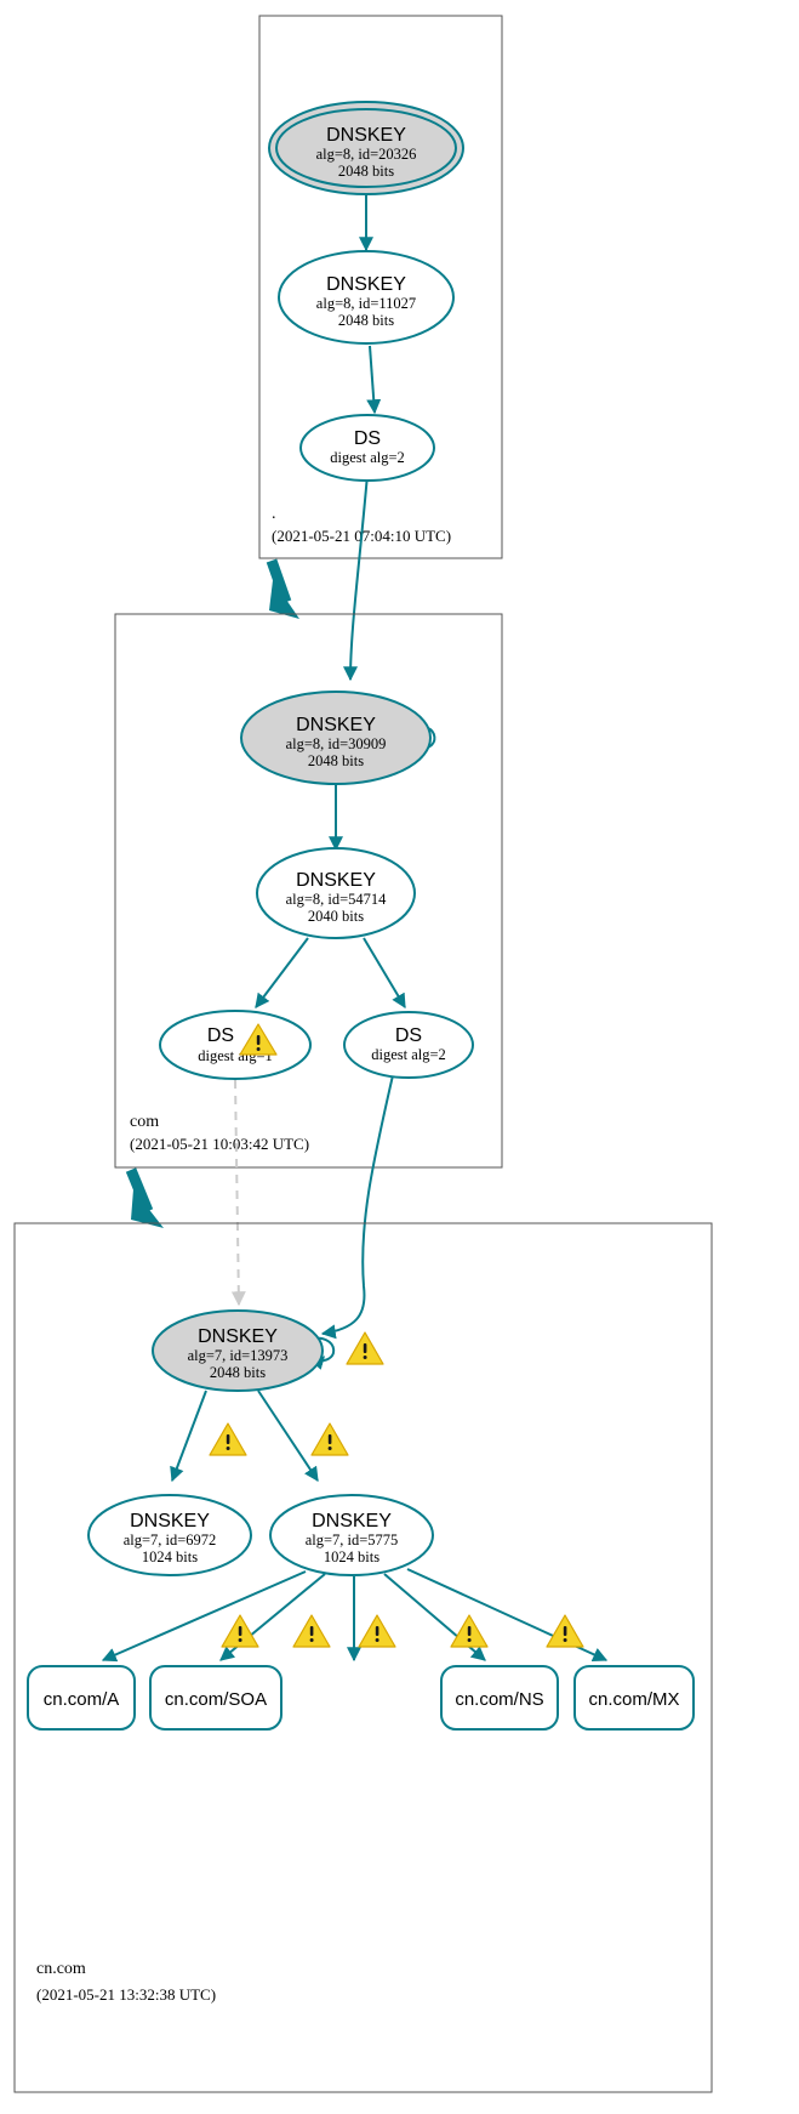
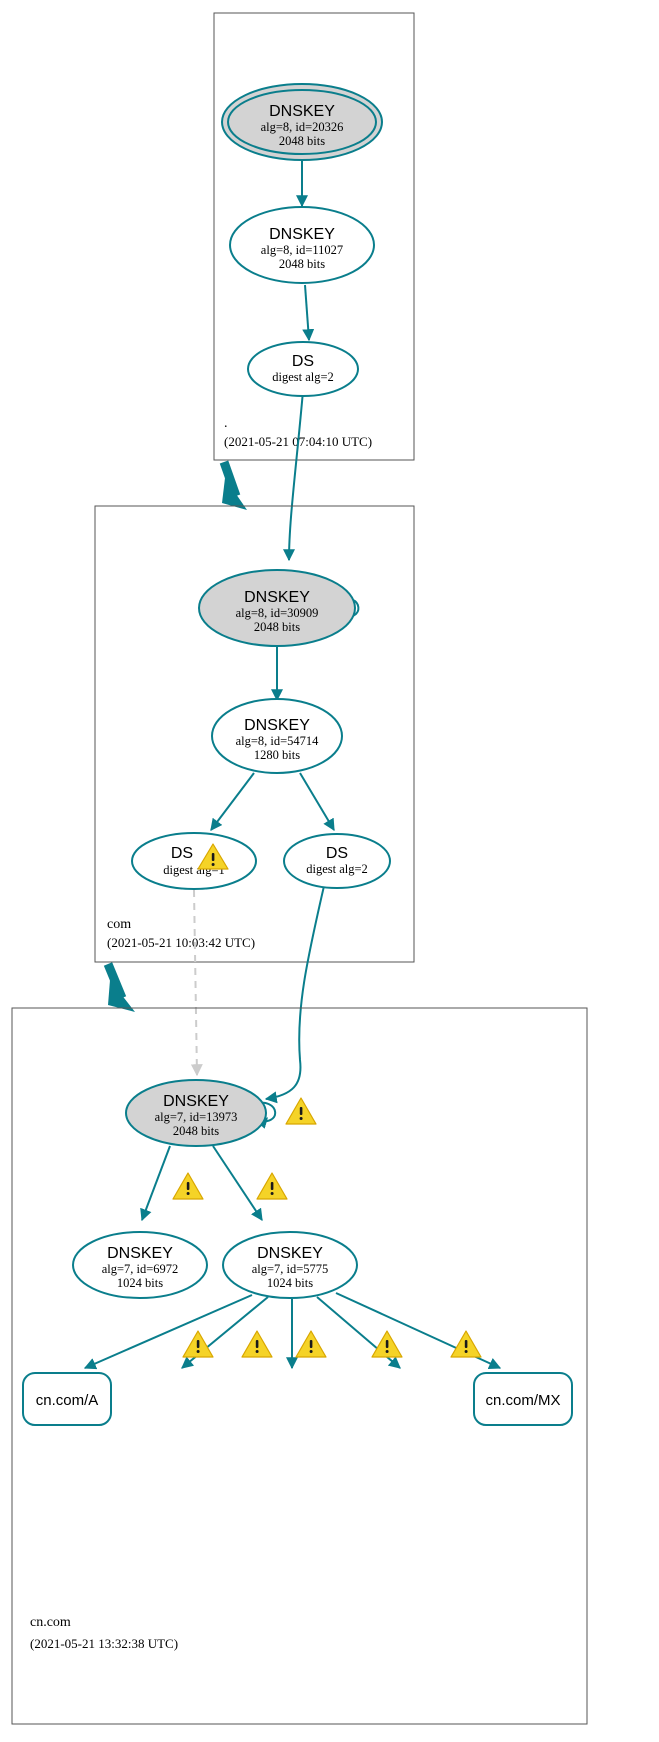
  .
  (2021-05-21 07:04:10 UTC)
  DNSKEY
  alg=8, id=20326
  2048 bits
  DNSKEY
  alg=8, id=11027
  2048 bits
  DS
  digest alg=2
  com
  (2021-05-21 10:3:42 UTC)
  DNSKEY
  alg=8, id=30909
  2048 bits
  DNSKEY
  alg=8, id=54714
- 2040 bits
+ 1280 bits
  DS
  digest alg=1
  DS
  digest alg=2
  cn.com
  (2021-05-21 13:32:38 UTC)
  DNSKEY
  alg=7, id=13973
  2048 bits
  DNSKEY
  alg=7, id=6972
  1024 bits
  DNSKEY
  alg=7, id=5775
  1024 bits
  cn.com/A
- cn.com/SOA
- cn.com/NS
  cn.com/MX
